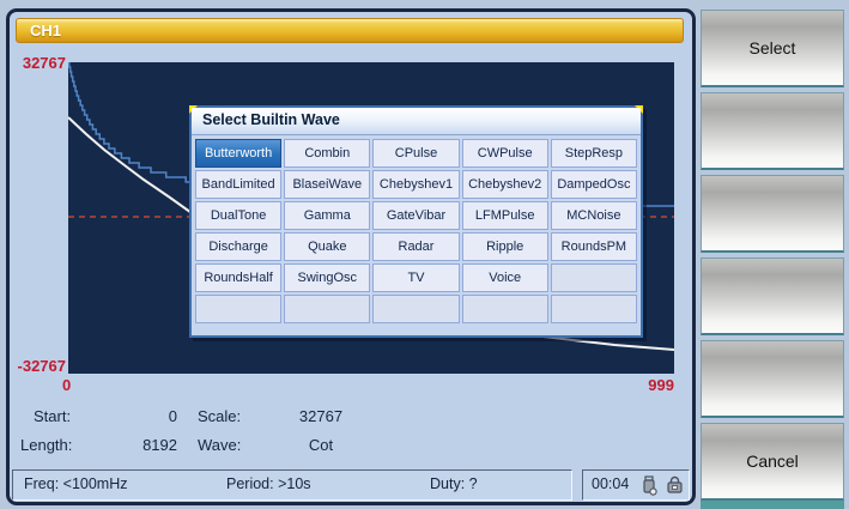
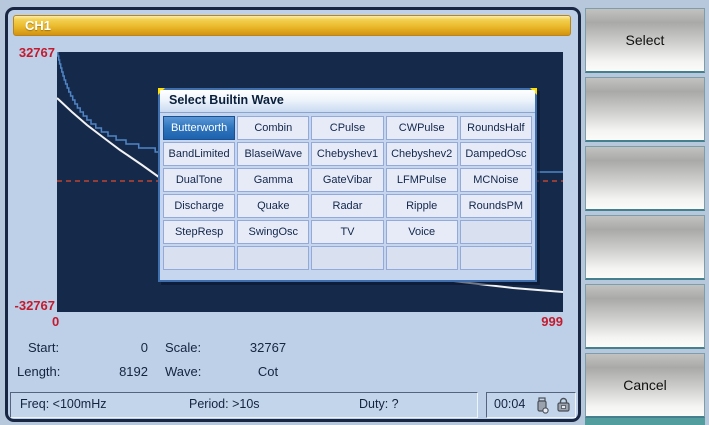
  CH1
  32767
  -32767
  0
  999
  Start:
  0
  Scale:
  32767
  Length:
  8192
  Wave:
  Cot
  Freq: <100mHz
  Period: >10s
  Duty: ?
  00:04
  Select Builtin Wave
  Butterworth
  Combin
  CPulse
  CWPulse
- StepResp
+ RoundsHalf
  BandLimited
  BlaseiWave
  Chebyshev1
  Chebyshev2
  DampedOsc
  DualTone
  Gamma
  GateVibar
  LFMPulse
  MCNoise
  Discharge
  Quake
  Radar
  Ripple
  RoundsPM
- RoundsHalf
+ StepResp
  SwingOsc
  TV
  Voice
  Select
  Cancel
